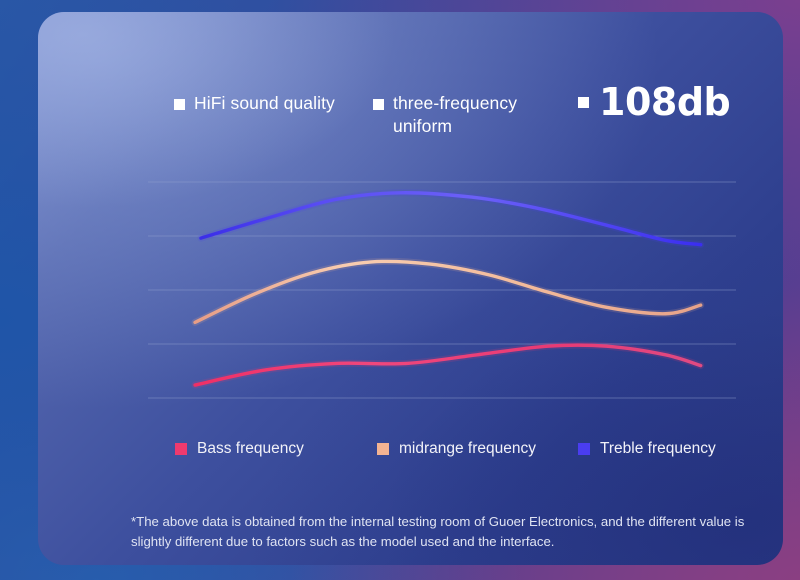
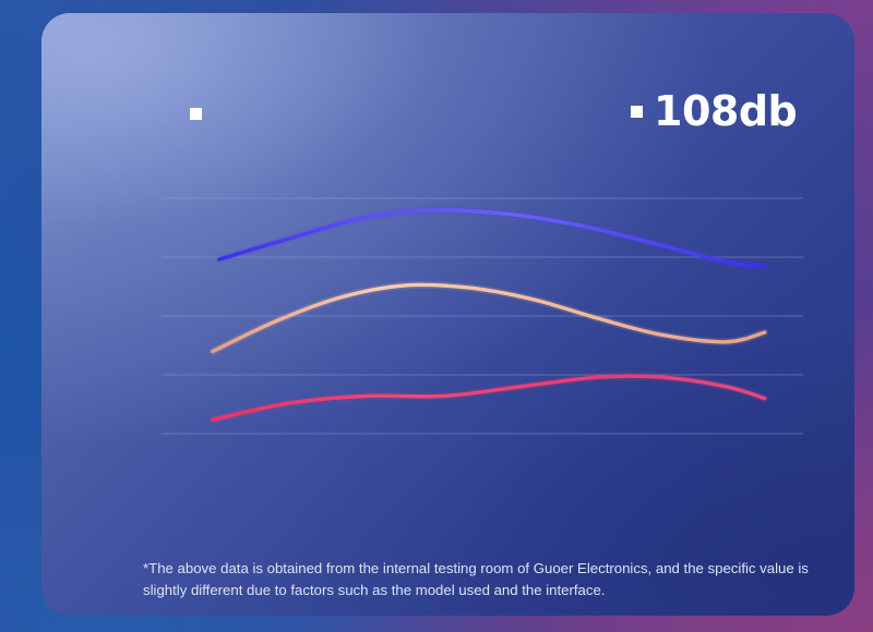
- HiFi sound quality
- three-frequency uniform
  108db
- Bass frequency
- midrange frequency
- Treble frequency
- *The above data is obtained from the internal testing room of Guoer Electronics, and the different value is slightly different due to factors such as the model used and the interface.
+ *The above data is obtained from the internal testing room of Guoer Electronics, and the specific value is slightly different due to factors such as the model used and the interface.
